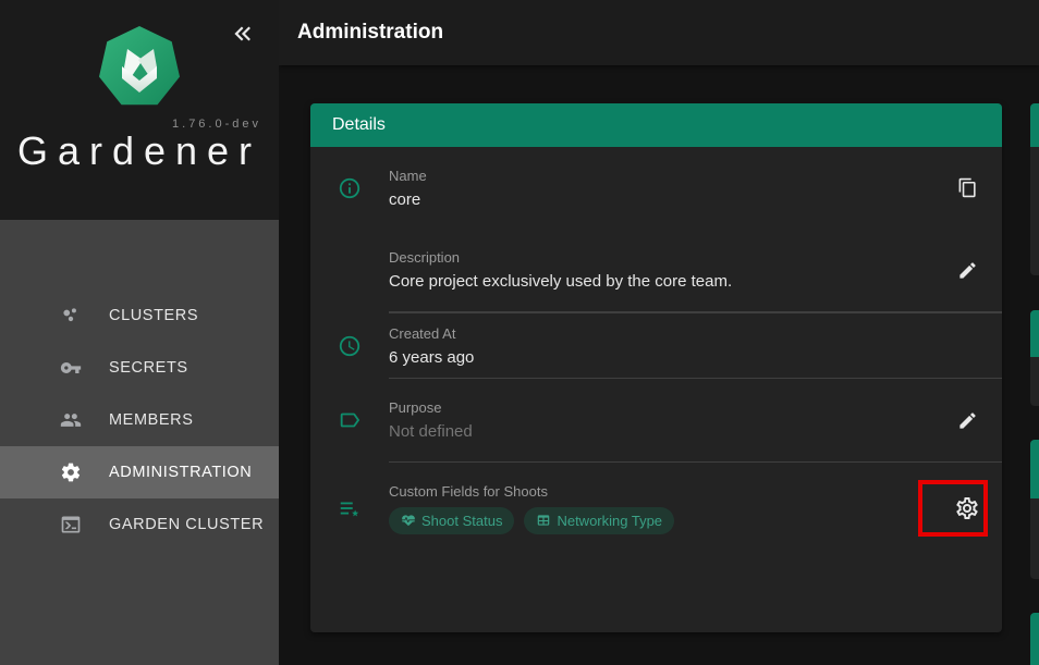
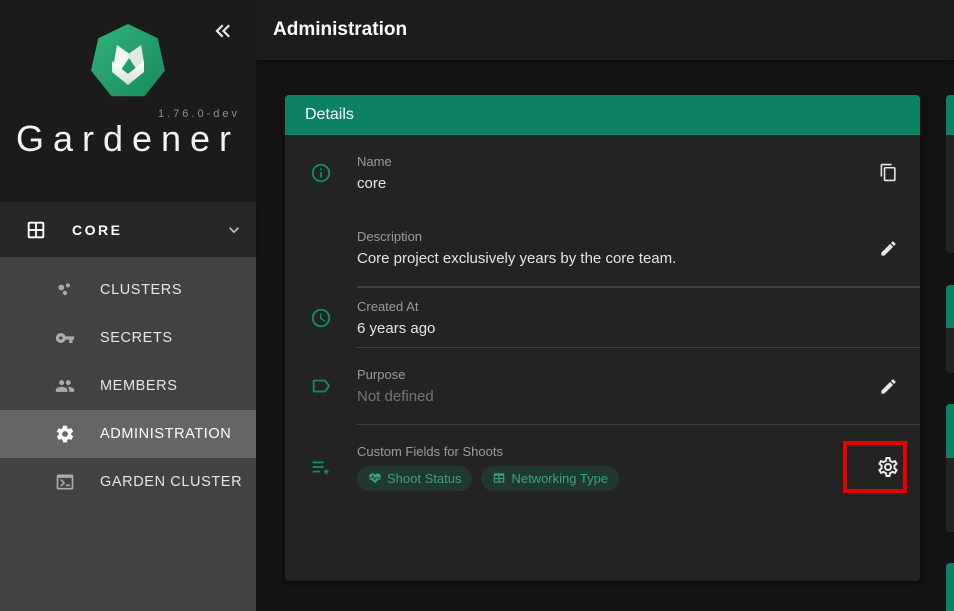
  1.76.0-dev
  Gardener
+ CORE
  CLUSTERS
  SECRETS
  MEMBERS
  ADMINISTRATION
  GARDEN CLUSTER
  Administration
  Details
  Name
  core
  Description
- Core project exclusively used by the core team.
+ Core project exclusively years by the core team.
  Created At
  6 years ago
  Purpose
  Not defined
  Custom Fields for Shoots
  Shoot Status
  Networking Type
